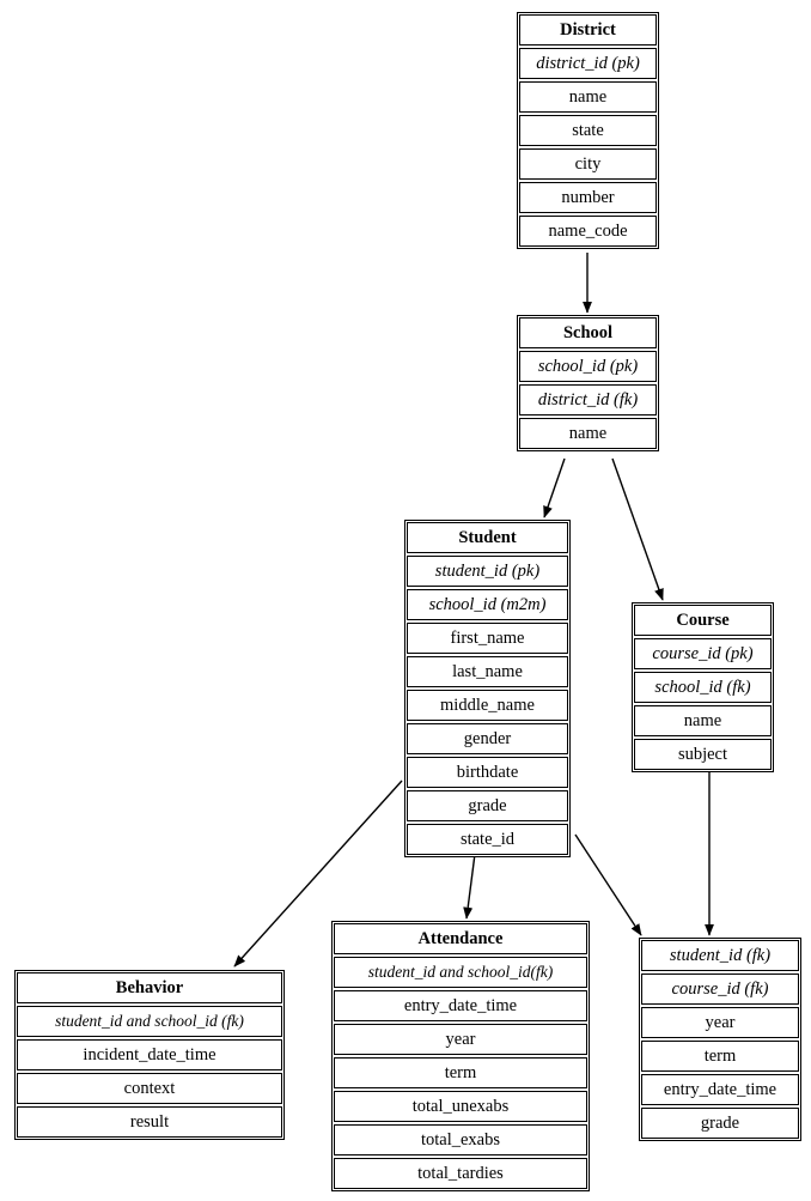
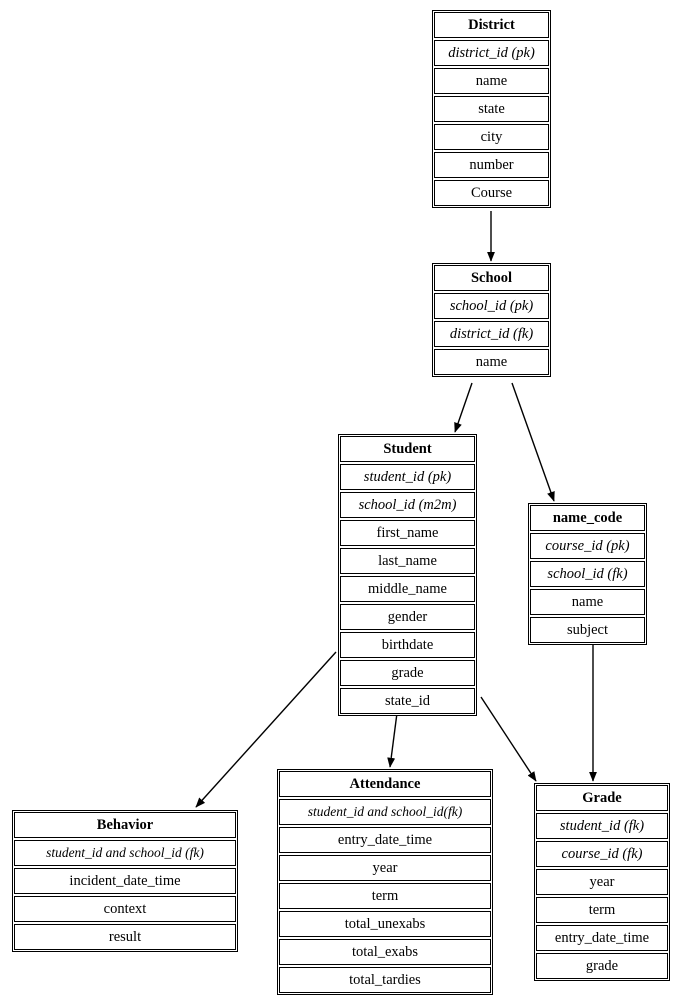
  District
  district_id (pk)
  name
  state
  city
  number
- name_code
+ Course
  School
  school_id (pk)
  district_id (fk)
  name
  Student
  student_id (pk)
  school_id (m2m)
  first_name
  last_name
  middle_name
  gender
  birthdate
  grade
  state_id
- Course
+ name_code
  course_id (pk)
  school_id (fk)
  name
  subject
  Behavior
  student_id and school_id (fk)
  incident_date_time
  context
  result
  Attendance
  student_id and school_id(fk)
  entry_date_time
  year
  term
  total_unexabs
  total_exabs
  total_tardies
+ Grade
  student_id (fk)
  course_id (fk)
  year
  term
  entry_date_time
  grade
